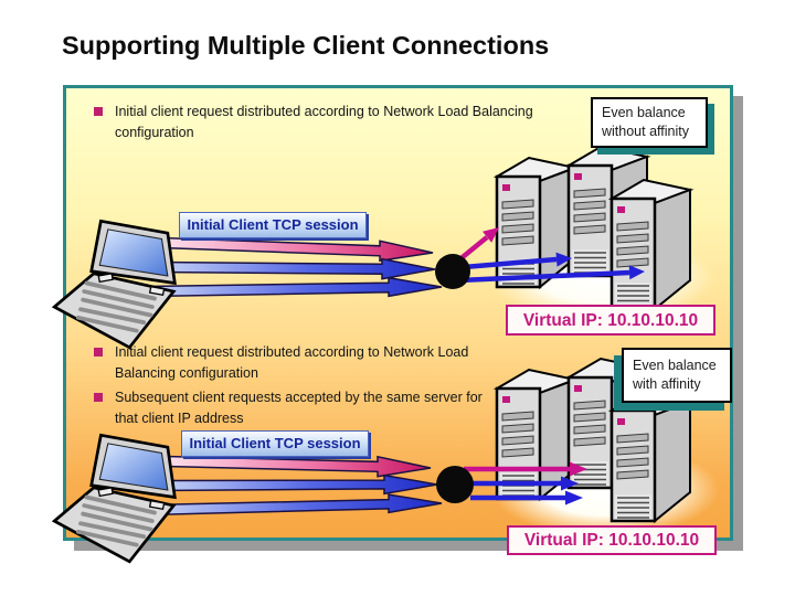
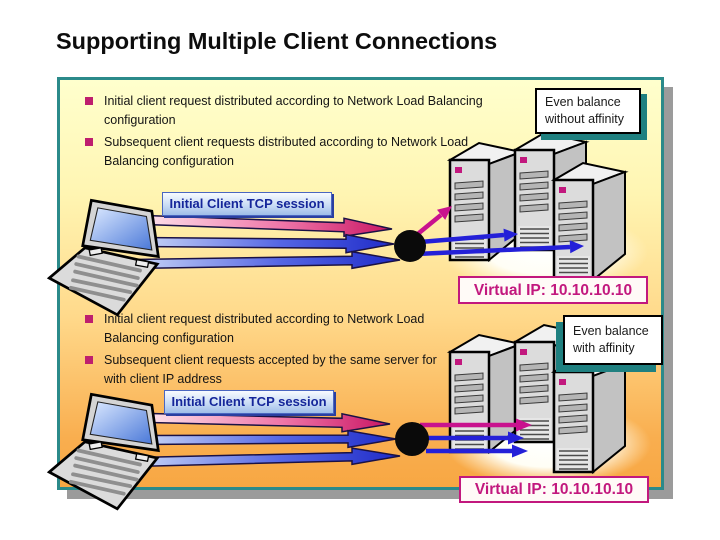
  Supporting Multiple Client Connections
  Initial client request distributed according to Network Load Balancing configuration
+ Subsequent client requests distributed according to Network Load Balancing configuration
  Even balance
  without affinity
  Initial Client TCP session
  Virtual IP: 10.10.10.10
  Initial client request distributed according to Network Load Balancing configuration
- Subsequent client requests accepted by the same server for that client IP address
+ Subsequent client requests accepted by the same server for with client IP address
  Even balance
  with affinity
  Initial Client TCP session
  Virtual IP: 10.10.10.10
